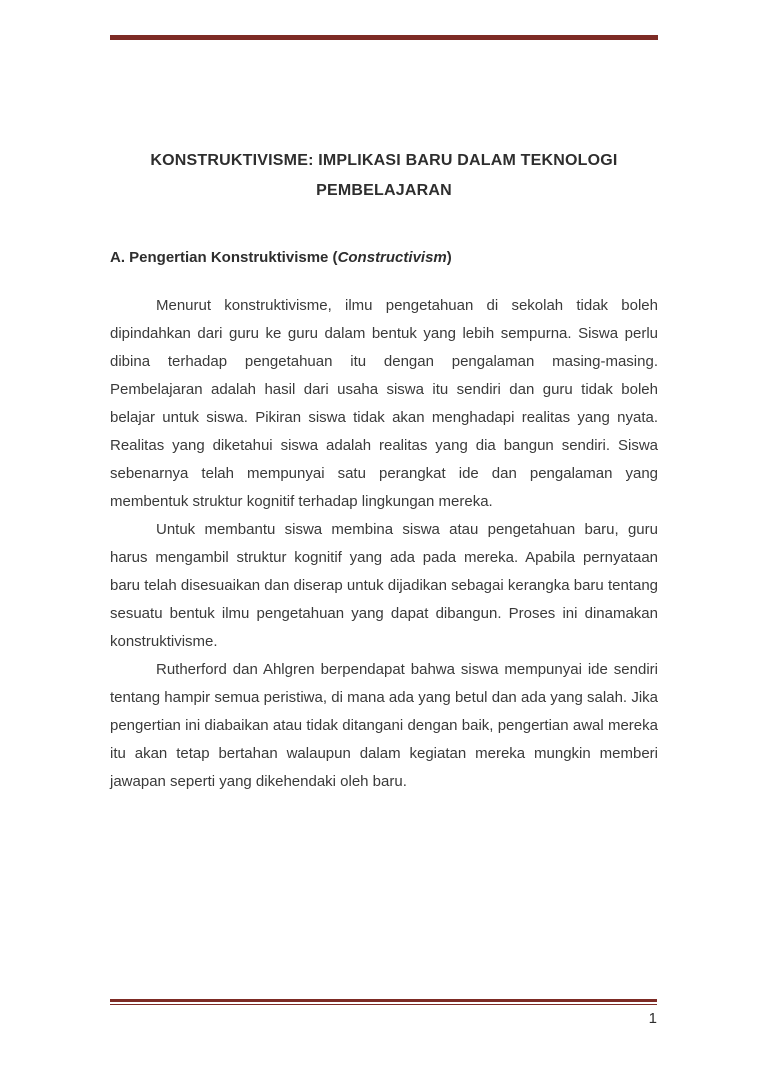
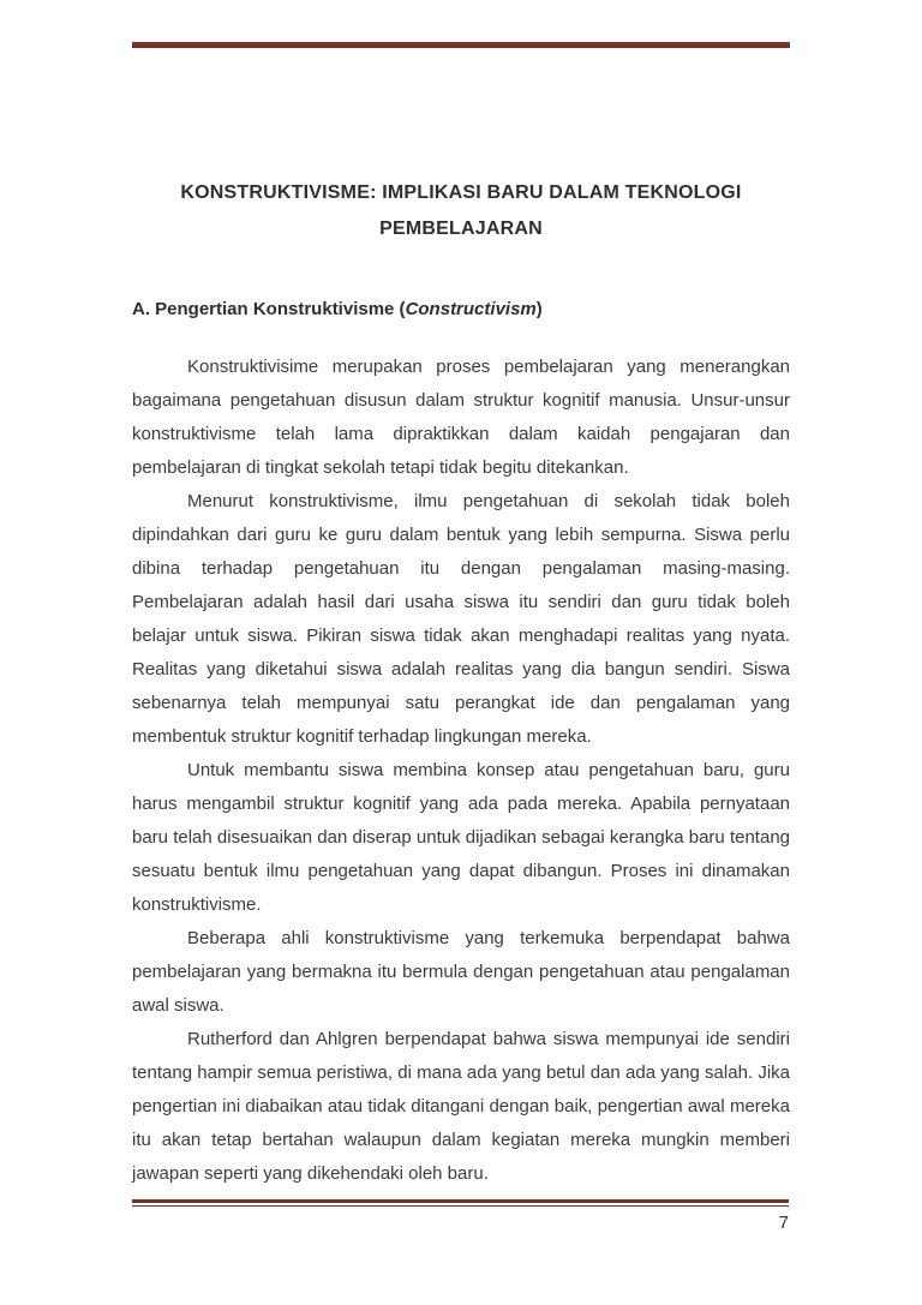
  KONSTRUKTIVISME: IMPLIKASI BARU DALAM TEKNOLOGI PEMBELAJARAN
  A. Pengertian Konstruktivisme (Constructivism)
+ Konstruktivisime merupakan proses pembelajaran yang menerangkan bagaimana pengetahuan disusun dalam struktur kognitif manusia. Unsur-unsur konstruktivisme telah lama dipraktikkan dalam kaidah pengajaran dan pembelajaran di tingkat sekolah tetapi tidak begitu ditekankan.
  Menurut konstruktivisme, ilmu pengetahuan di sekolah tidak boleh dipindahkan dari guru ke guru dalam bentuk yang lebih sempurna. Siswa perlu dibina terhadap pengetahuan itu dengan pengalaman masing-masing. Pembelajaran adalah hasil dari usaha siswa itu sendiri dan guru tidak boleh belajar untuk siswa. Pikiran siswa tidak akan menghadapi realitas yang nyata. Realitas yang diketahui siswa adalah realitas yang dia bangun sendiri. Siswa sebenarnya telah mempunyai satu perangkat ide dan pengalaman yang membentuk struktur kognitif terhadap lingkungan mereka.
- Untuk membantu siswa membina siswa atau pengetahuan baru, guru harus mengambil struktur kognitif yang ada pada mereka. Apabila pernyataan baru telah disesuaikan dan diserap untuk dijadikan sebagai kerangka baru tentang sesuatu bentuk ilmu pengetahuan yang dapat dibangun. Proses ini dinamakan konstruktivisme.
+ Untuk membantu siswa membina konsep atau pengetahuan baru, guru harus mengambil struktur kognitif yang ada pada mereka. Apabila pernyataan baru telah disesuaikan dan diserap untuk dijadikan sebagai kerangka baru tentang sesuatu bentuk ilmu pengetahuan yang dapat dibangun. Proses ini dinamakan konstruktivisme.
+ Beberapa ahli konstruktivisme yang terkemuka berpendapat bahwa pembelajaran yang bermakna itu bermula dengan pengetahuan atau pengalaman awal siswa.
  Rutherford dan Ahlgren berpendapat bahwa siswa mempunyai ide sendiri tentang hampir semua peristiwa, di mana ada yang betul dan ada yang salah. Jika pengertian ini diabaikan atau tidak ditangani dengan baik, pengertian awal mereka itu akan tetap bertahan walaupun dalam kegiatan mereka mungkin memberi jawapan seperti yang dikehendaki oleh baru.
- 1
+ 7
